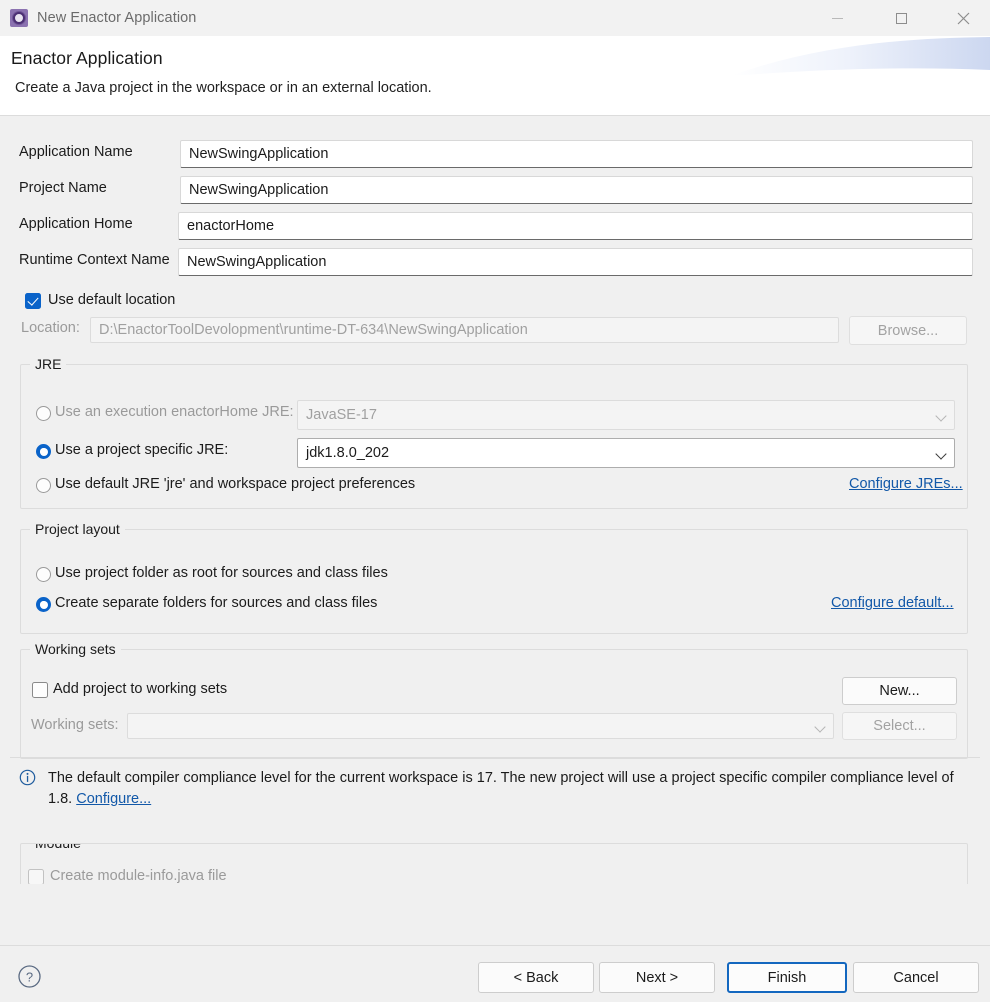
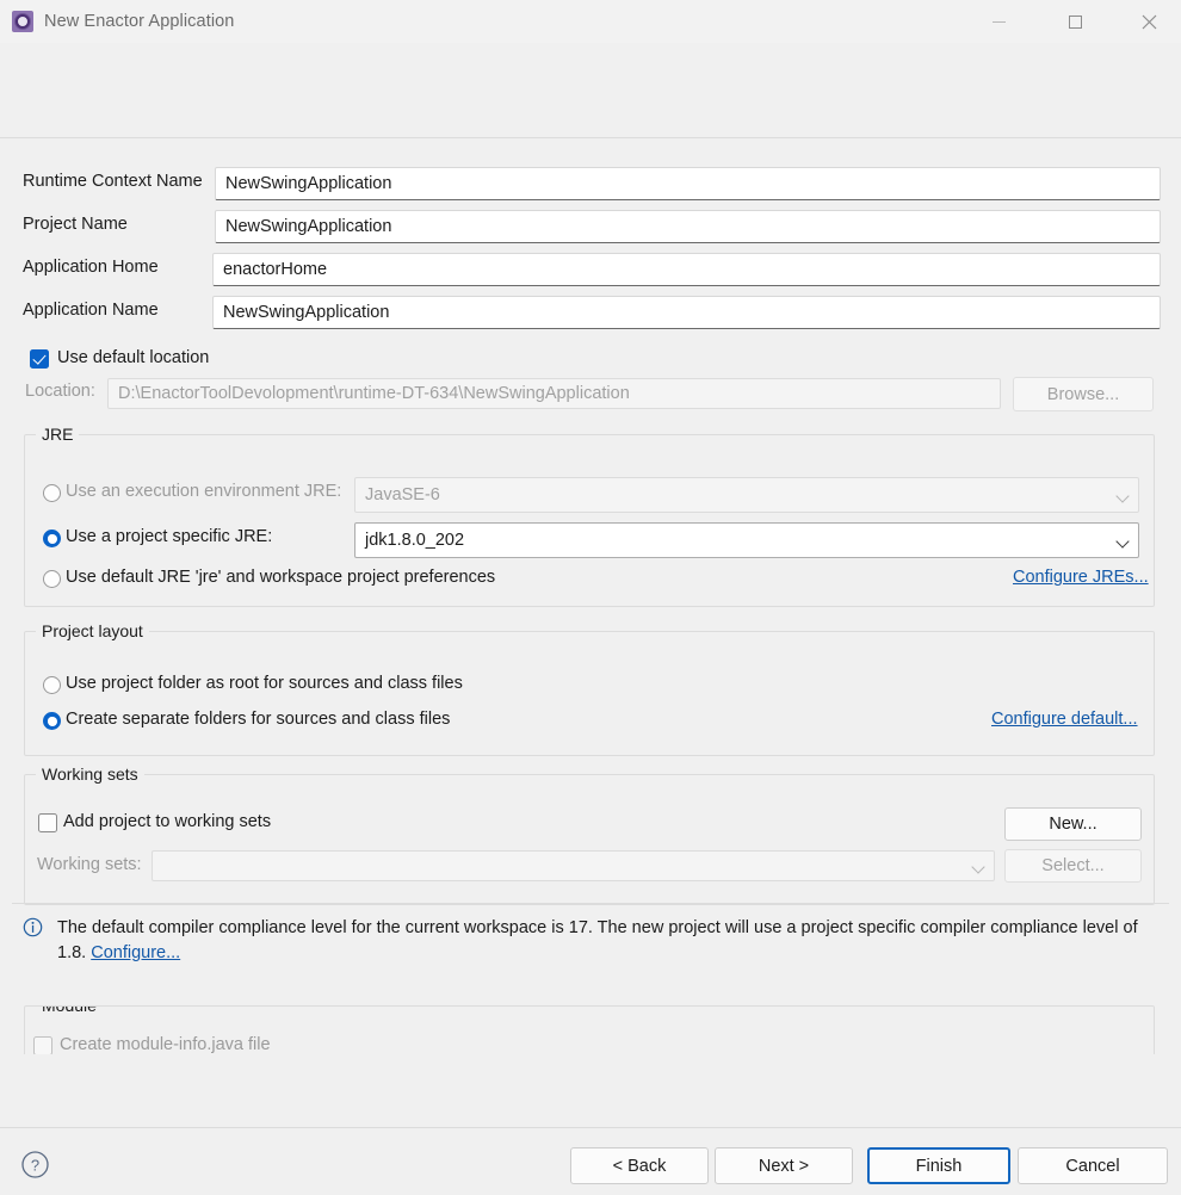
  New Enactor Application
- Enactor Application
- Create a Java project in the workspace or in an external location.
- Application Name
+ Runtime Context Name
  NewSwingApplication
  Project Name
  NewSwingApplication
  Application Home
  enactorHome
- Runtime Context Name
+ Application Name
  NewSwingApplication
  Use default location
  Location:
  D:\EnactorToolDevolopment\runtime-DT-634\NewSwingApplication
  Browse...
  JRE
- Use an execution enactorHome JRE:
+ Use an execution environment JRE:
- JavaSE-17
+ JavaSE-6
  Use a project specific JRE:
  jdk1.8.0_202
  Use default JRE 'jre' and workspace project preferences
  Configure JREs...
  Project layout
  Use project folder as root for sources and class files
  Create separate folders for sources and class files
  Configure default...
  Working sets
  Add project to working sets
  New...
  Working sets:
  Select...
  The default compiler compliance level for the current workspace is 17. The new project will use a project specific compiler compliance level of 1.8. Configure...
  Create module-info.java file
  ?
  < Back
  Next >
  Finish
  Cancel
